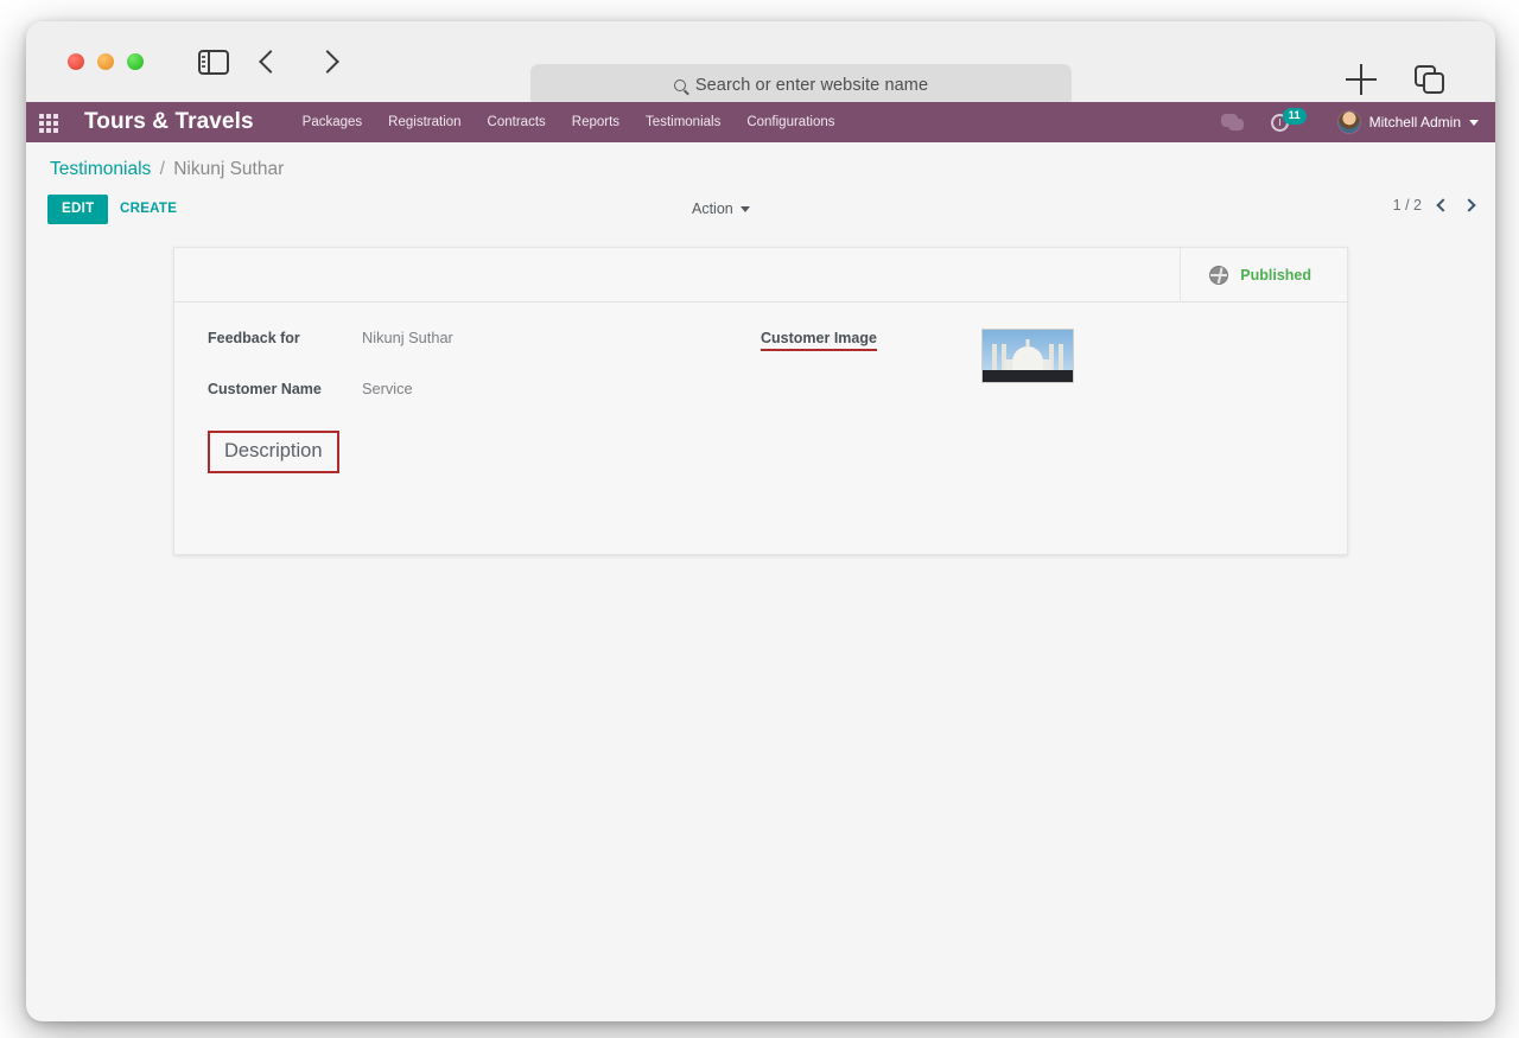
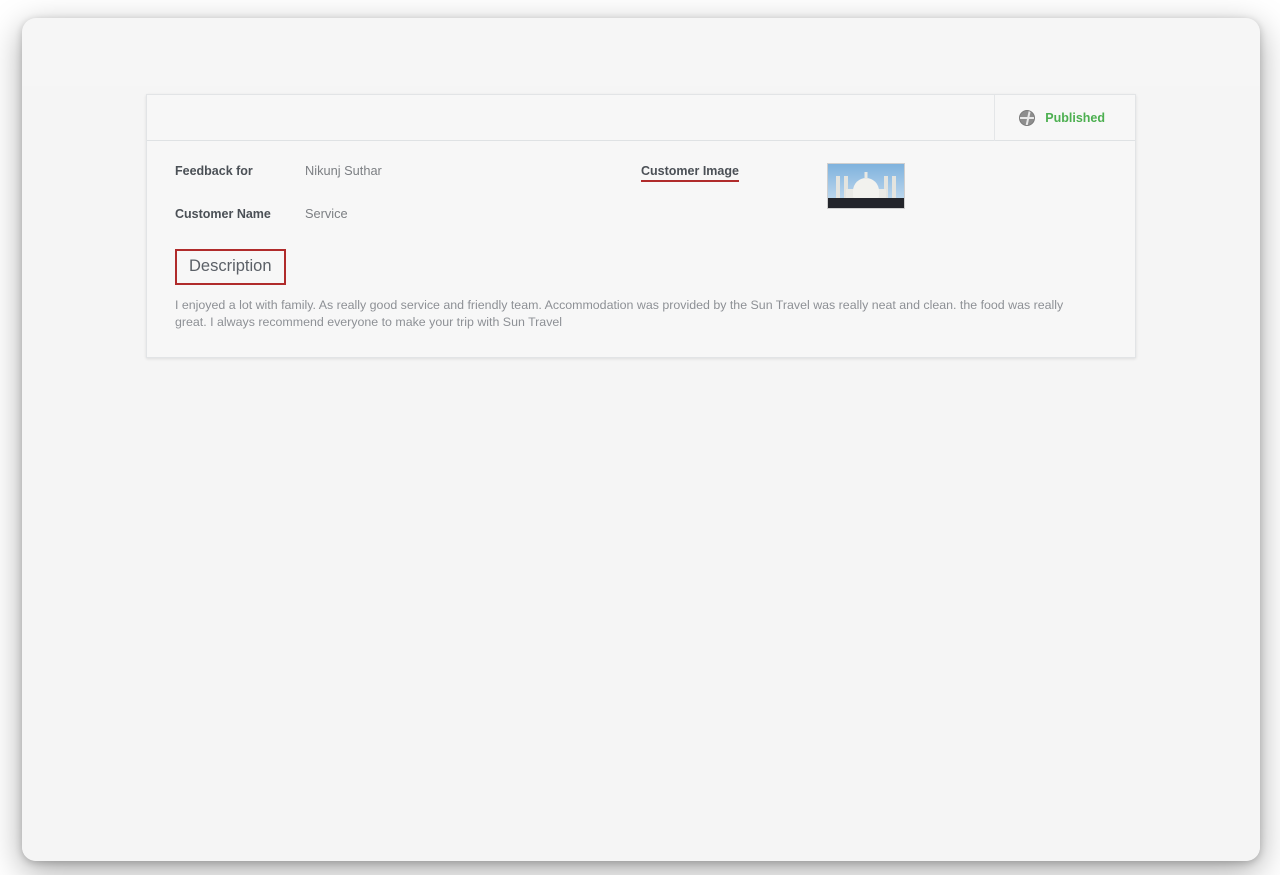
- Search or enter website name
- Tours & Travels
- Packages
- Registration
- Contracts
- Reports
- Testimonials
- Configurations
- 11
- Mitchell Admin
- Testimonials / Nikunj Suthar
- EDIT
- CREATE
- Action
- 1 / 2
  Published
  Feedback for
  Nikunj Suthar
  Customer Name
  Service
  Customer Image
  Description
+ I enjoyed a lot with family. As really good service and friendly team. Accommodation was provided by the Sun Travel was really neat and clean. the food was really great. I always recommend everyone to make your trip with Sun Travel
